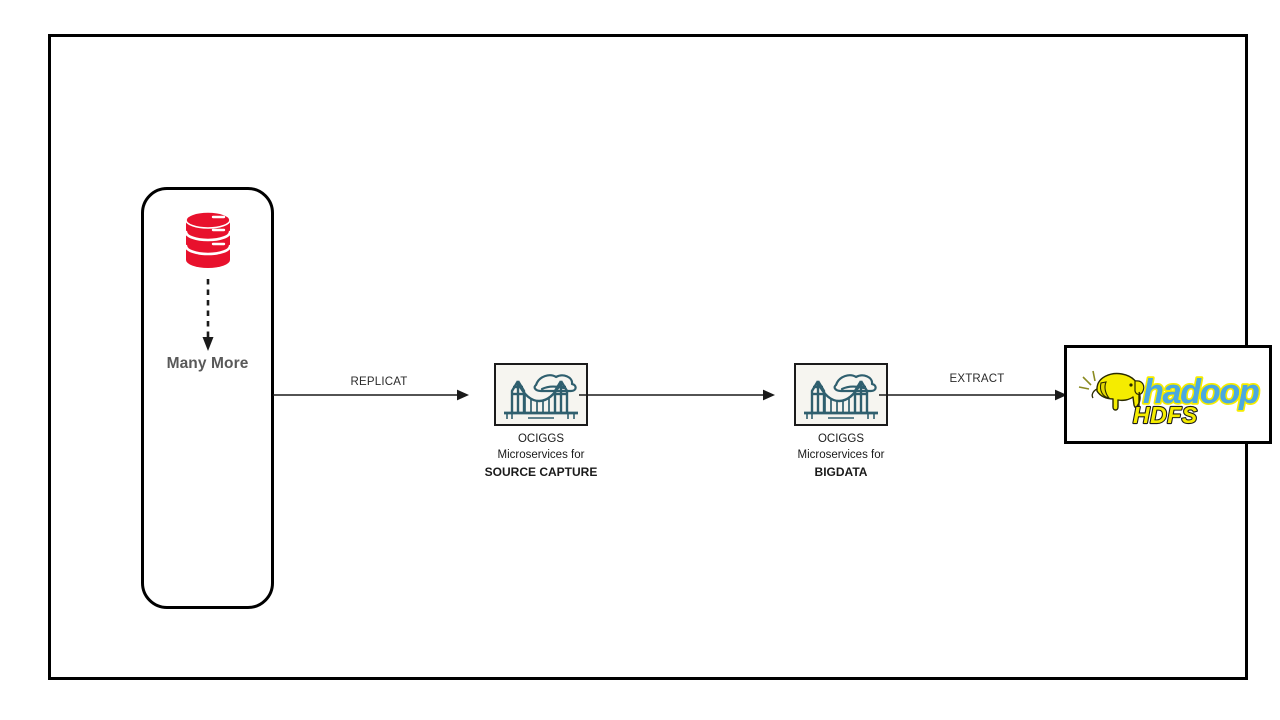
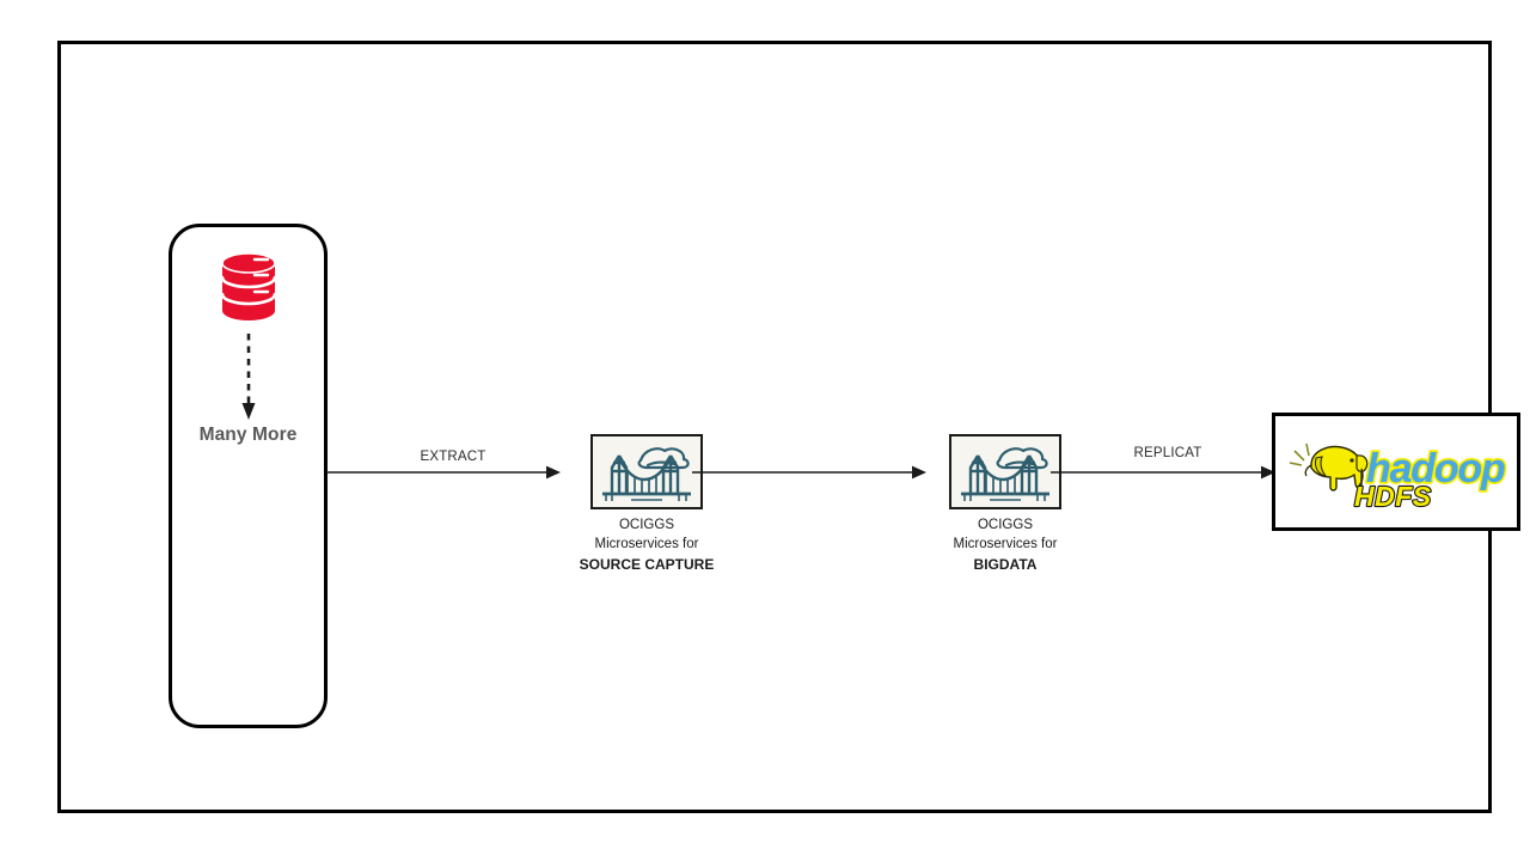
  Many More
- REPLICAT
+ EXTRACT
  OCIGGS
  Microservices for
  SOURCE CAPTURE
  OCIGGS
  Microservices for
  BIGDATA
- EXTRACT
+ REPLICAT
  hadoop
  HDFS
